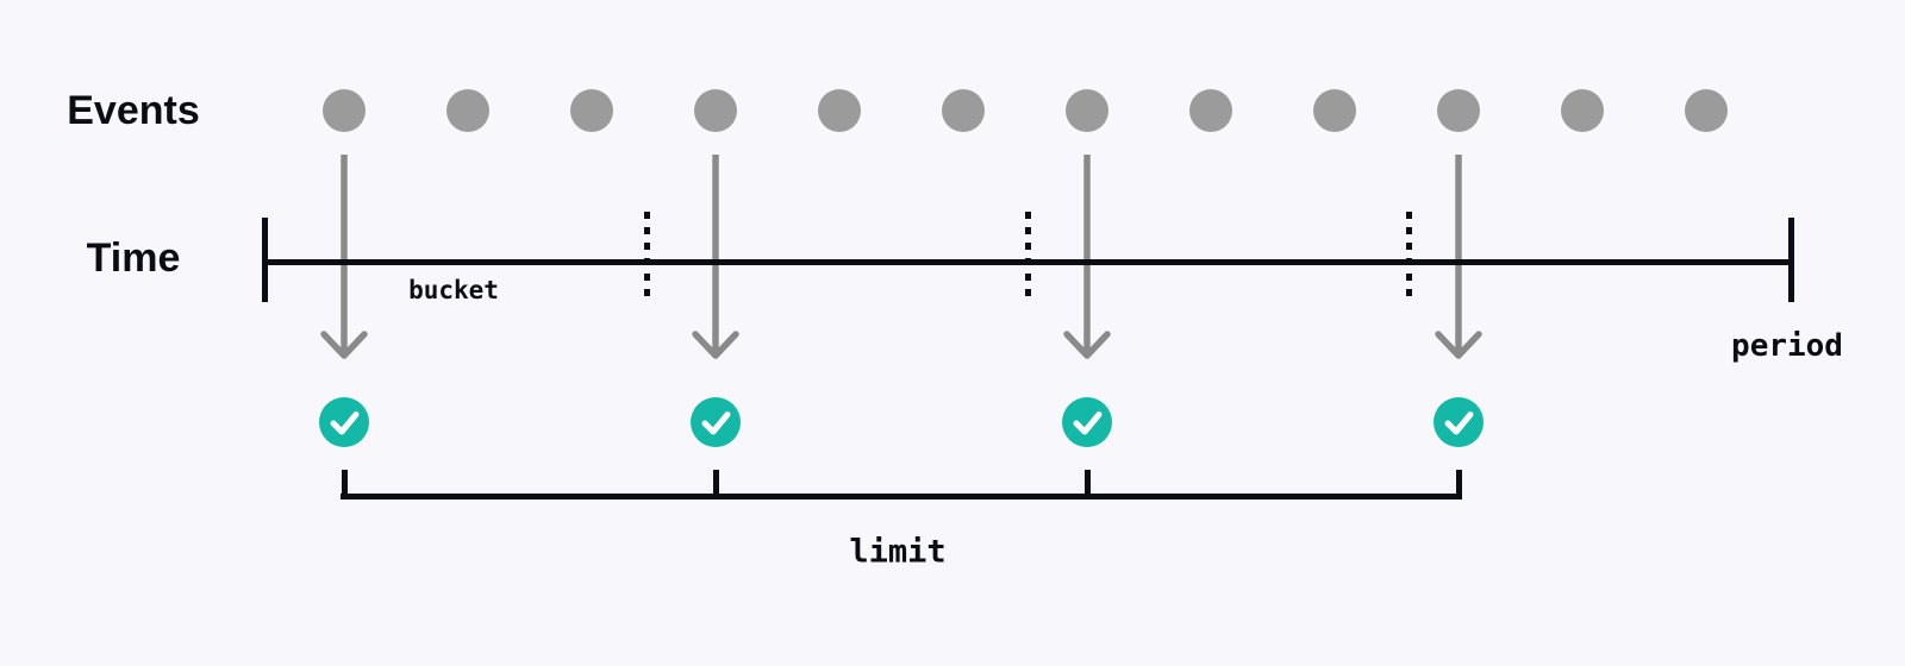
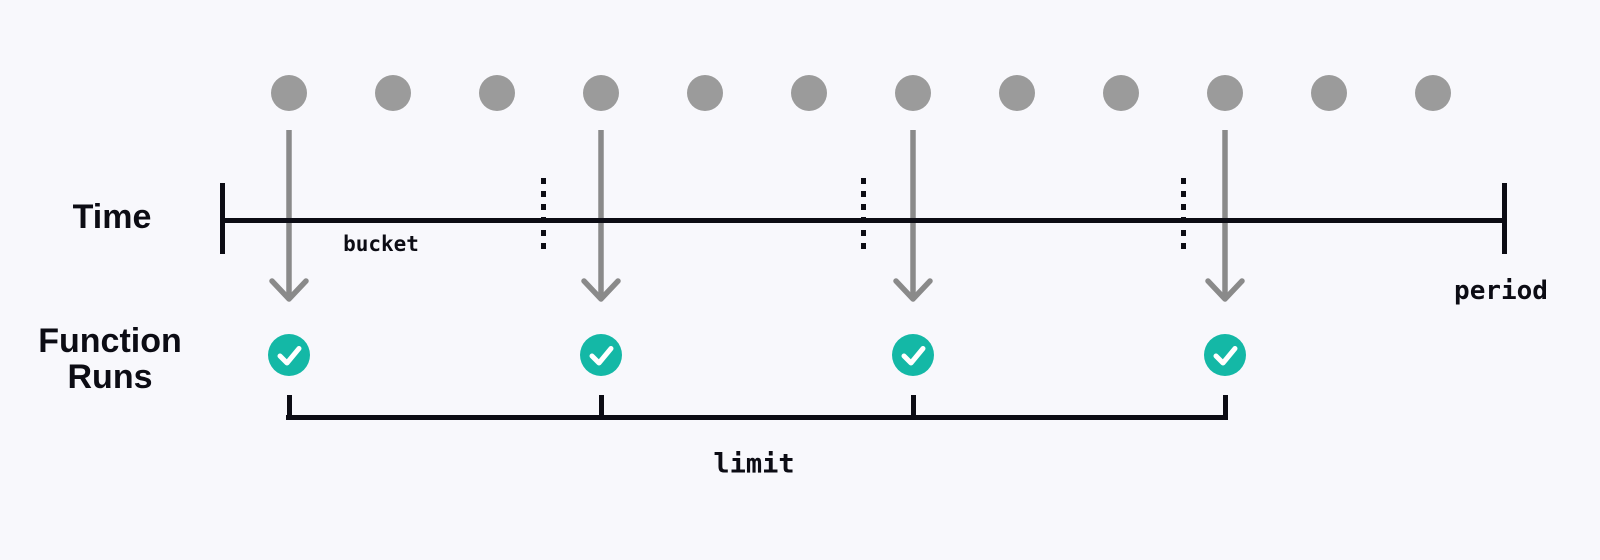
- Events
  Time
+ Function
+ Runs
  bucket
  period
  limit
